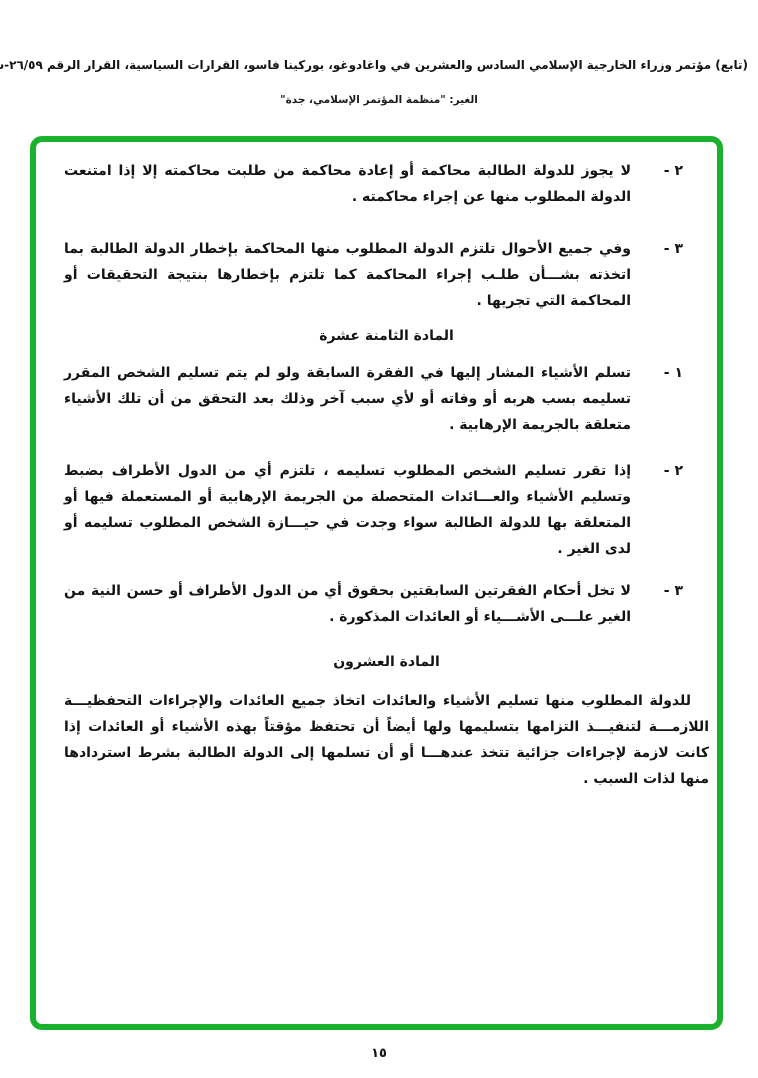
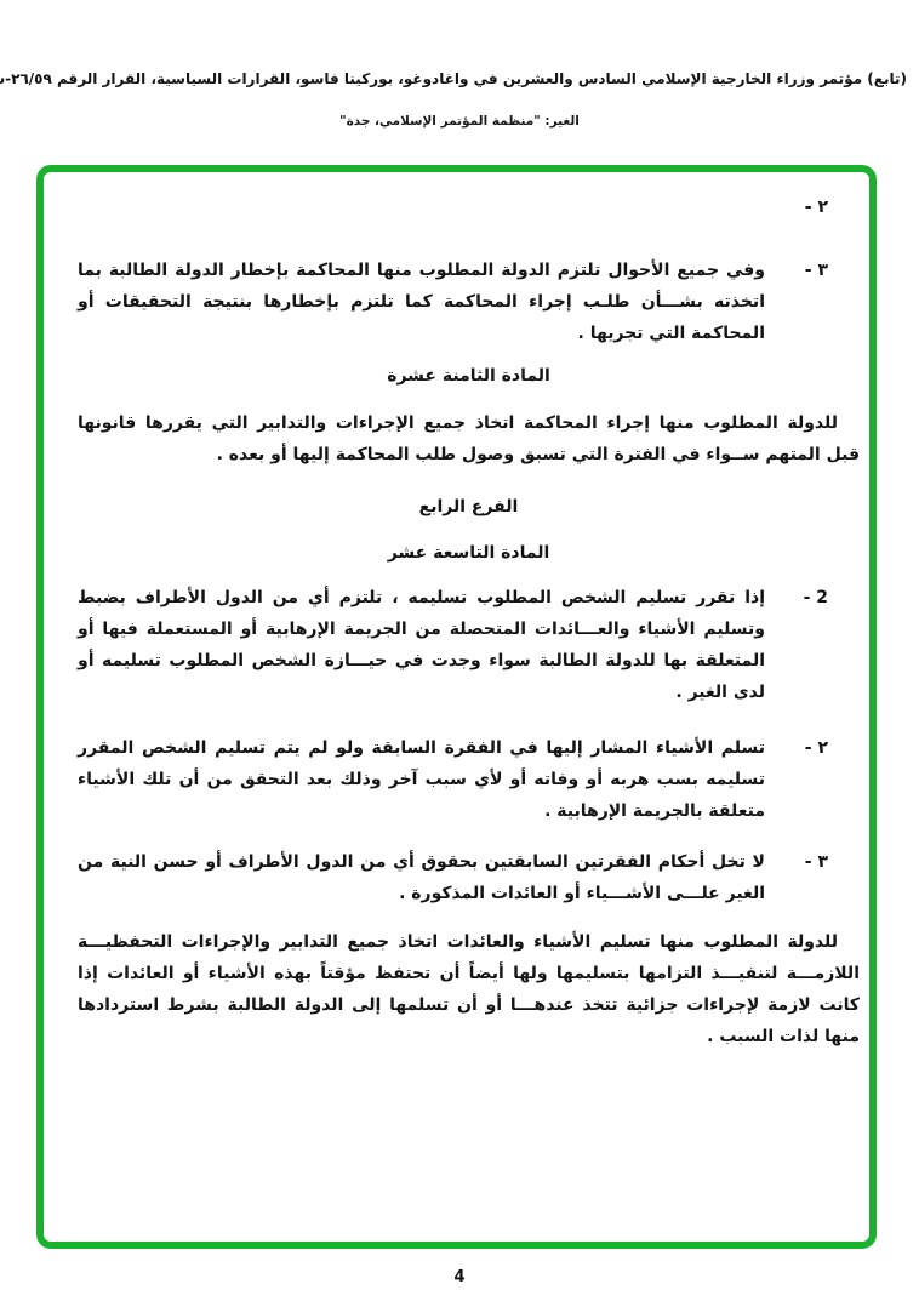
  (تابع) مؤتمر وزراء الخارجية الإسلامي السادس والعشرين في واغادوغو، بوركينا فاسو، القرارات السياسية، القرار الرقم ٢٦/٥٩-
  الغير: "منظمة المؤتمر الإسلامي، جدة"
  ٢ -
- لا يجوز للدولة الطالبة محاكمة أو إعادة محاكمة من طلبت محاكمته إلا إذا امتنعت الدولة المطلوب منها عن إجراء محاكمته .
  ٣ -
  وفي جميع الأحوال تلتزم الدولة المطلوب منها المحاكمة بإخطار الدولة الطالبة بما اتخذته بشـــأن طلـب إجراء المحاكمة كما تلتزم بإخطارها بنتيجة التحقيقات أو المحاكمة التي تجريها .
  المادة الثامنة عشرة
+ للدولة المطلوب منها إجراء المحاكمة اتخاذ جميع الإجراءات والتدابير التي يقررها قانونها قبل المتهم ســواء في الفترة التي تسبق وصول طلب المحاكمة إليها أو بعده .
+ الفرع الرابع
+ المادة التاسعة عشر
- ١ -
+ 2 -
- تسلم الأشياء المشار إليها في الفقرة السابقة ولو لم يتم تسليم الشخص المقرر تسليمه بسب هربه أو وفاته أو لأي سبب آخر وذلك بعد التحقق من أن تلك الأشياء متعلقة بالجريمة الإرهابية .
+ إذا تقرر تسليم الشخص المطلوب تسليمه ، تلتزم أي من الدول الأطراف بضبط وتسليم الأشياء والعـــائدات المتحصلة من الجريمة الإرهابية أو المستعملة فيها أو المتعلقة بها للدولة الطالبة سواء وجدت في حيـــازة الشخص المطلوب تسليمه أو لدى الغير .
  ٢ -
- إذا تقرر تسليم الشخص المطلوب تسليمه ، تلتزم أي من الدول الأطراف بضبط وتسليم الأشياء والعـــائدات المتحصلة من الجريمة الإرهابية أو المستعملة فيها أو المتعلقة بها للدولة الطالبة سواء وجدت في حيـــازة الشخص المطلوب تسليمه أو لدى الغير .
+ تسلم الأشياء المشار إليها في الفقرة السابقة ولو لم يتم تسليم الشخص المقرر تسليمه بسب هربه أو وفاته أو لأي سبب آخر وذلك بعد التحقق من أن تلك الأشياء متعلقة بالجريمة الإرهابية .
  ٣ -
  لا تخل أحكام الفقرتين السابقتين بحقوق أي من الدول الأطراف أو حسن النية من الغير علـــى الأشـــياء أو العائدات المذكورة .
- المادة العشرون
- للدولة المطلوب منها تسليم الأشياء والعائدات اتخاذ جميع العائدات والإجراءات التحفظيـــة اللازمـــة لتنفيـــذ التزامها بتسليمها ولها أيضاً أن تحتفظ مؤقتاً بهذه الأشياء أو العائدات إذا كانت لازمة لإجراءات جزائية تتخذ عندهـــا أو أن تسلمها إلى الدولة الطالبة بشرط استردادها منها لذات السبب .
+ للدولة المطلوب منها تسليم الأشياء والعائدات اتخاذ جميع التدابير والإجراءات التحفظيـــة اللازمـــة لتنفيـــذ التزامها بتسليمها ولها أيضاً أن تحتفظ مؤقتاً بهذه الأشياء أو العائدات إذا كانت لازمة لإجراءات جزائية تتخذ عندهـــا أو أن تسلمها إلى الدولة الطالبة بشرط استردادها منها لذات السبب .
- ١٥
+ 4
